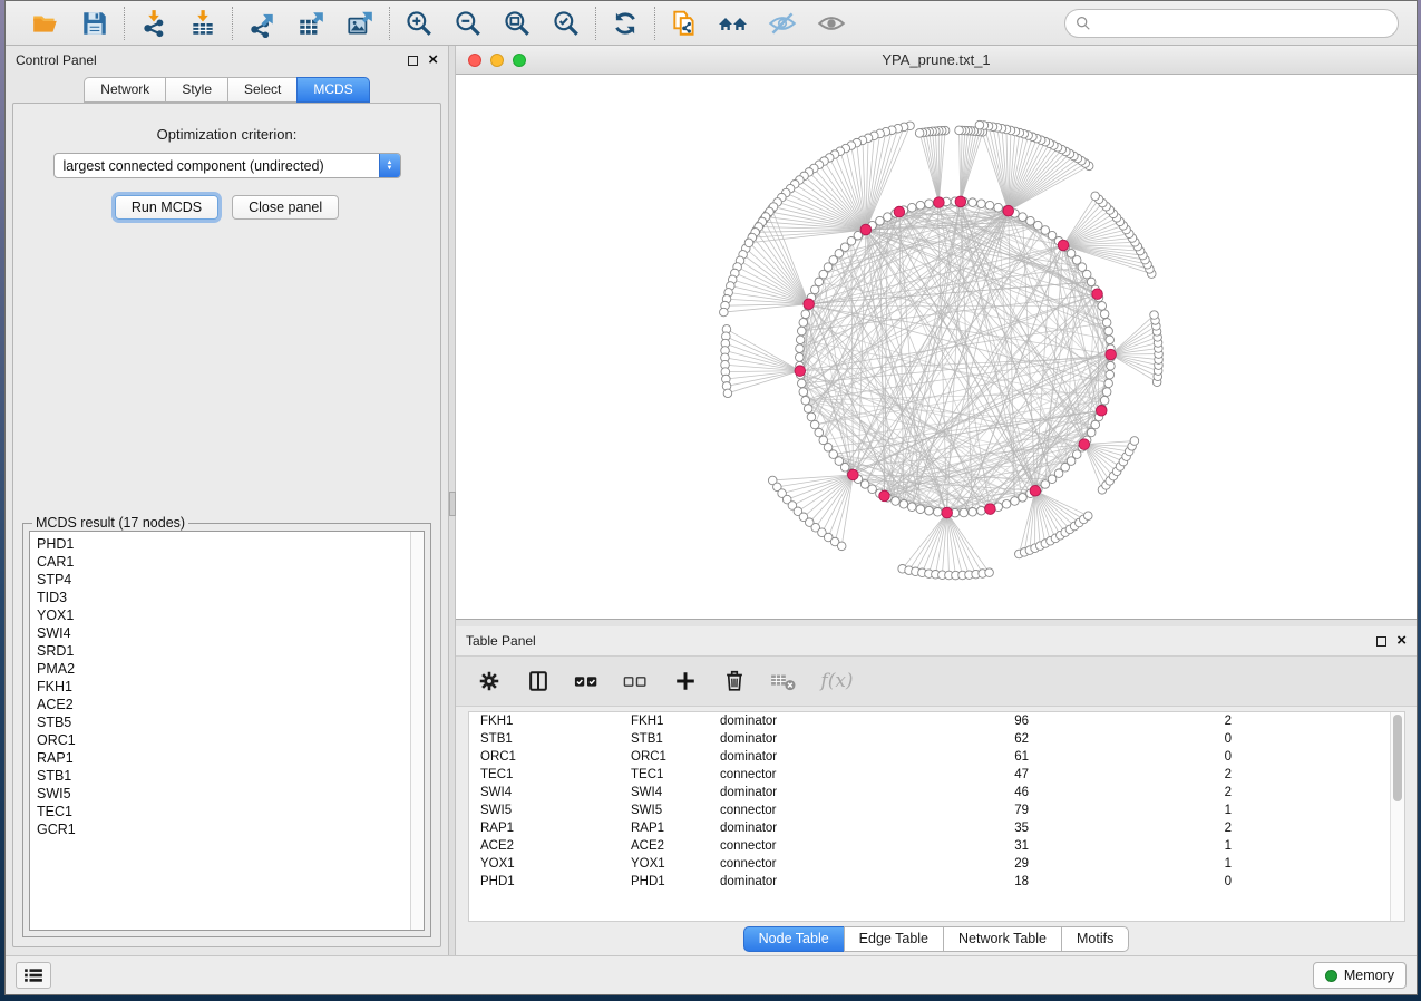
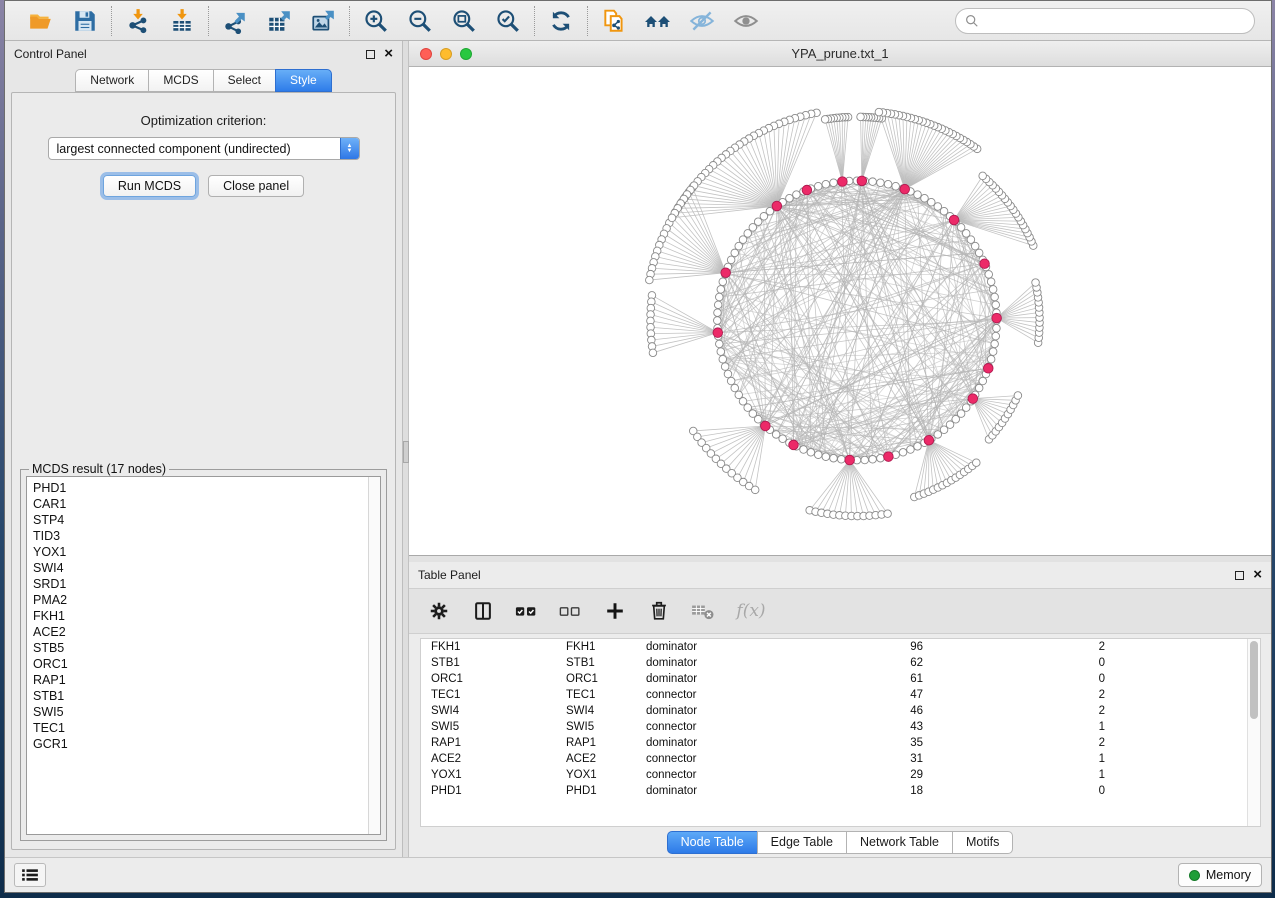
  Control Panel
  ×
  Network
- Style
+ MCDS
  Select
- MCDS
+ Style
  Optimization criterion:
  largest connected component (undirected)
  Run MCDS
  Close panel
  MCDS result (17 nodes)
  PHD1
  CAR1
  STP4
  TID3
  YOX1
  SWI4
  SRD1
  PMA2
  FKH1
  ACE2
  STB5
  ORC1
  RAP1
  STB1
  SWI5
  TEC1
  GCR1
  YPA_prune.txt_1
  Table Panel
  ×
  f(x)
  FKH1
  FKH1
  dominator
  96
  2
  STB1
  STB1
  dominator
  62
  0
  ORC1
  ORC1
  dominator
  61
  0
  TEC1
  TEC1
  connector
  47
  2
  SWI4
  SWI4
  dominator
  46
  2
  SWI5
  SWI5
  connector
- 79
+ 43
  1
  RAP1
  RAP1
  dominator
  35
  2
  ACE2
  ACE2
  connector
  31
  1
  YOX1
  YOX1
  connector
  29
  1
  PHD1
  PHD1
  dominator
  18
  0
  Node Table
  Edge Table
  Network Table
  Motifs
  Memory
